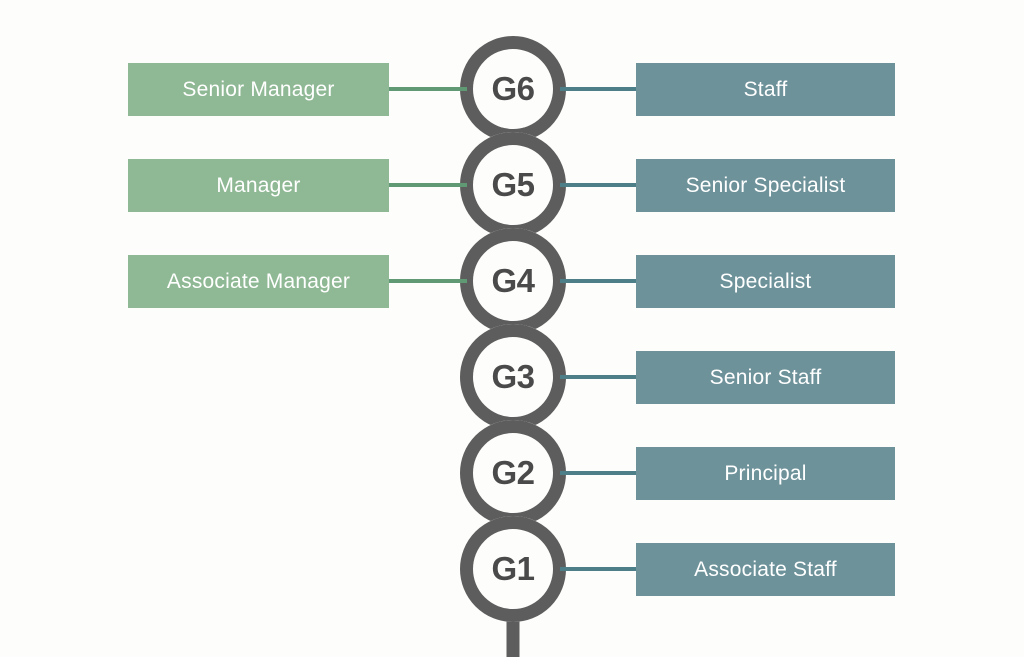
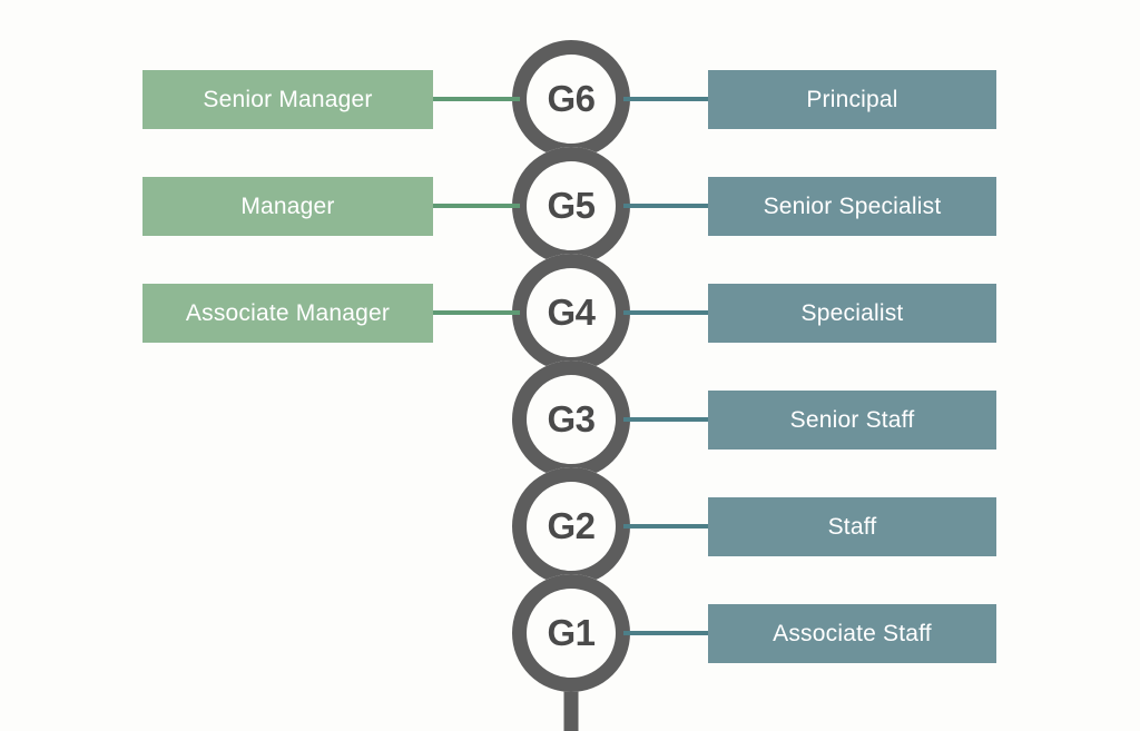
  Senior Manager
- Staff
+ Principal
  Manager
  Senior Specialist
  Associate Manager
  Specialist
  Senior Staff
- Principal
+ Staff
  Associate Staff
  G6
  G5
  G4
  G3
  G2
  G1
